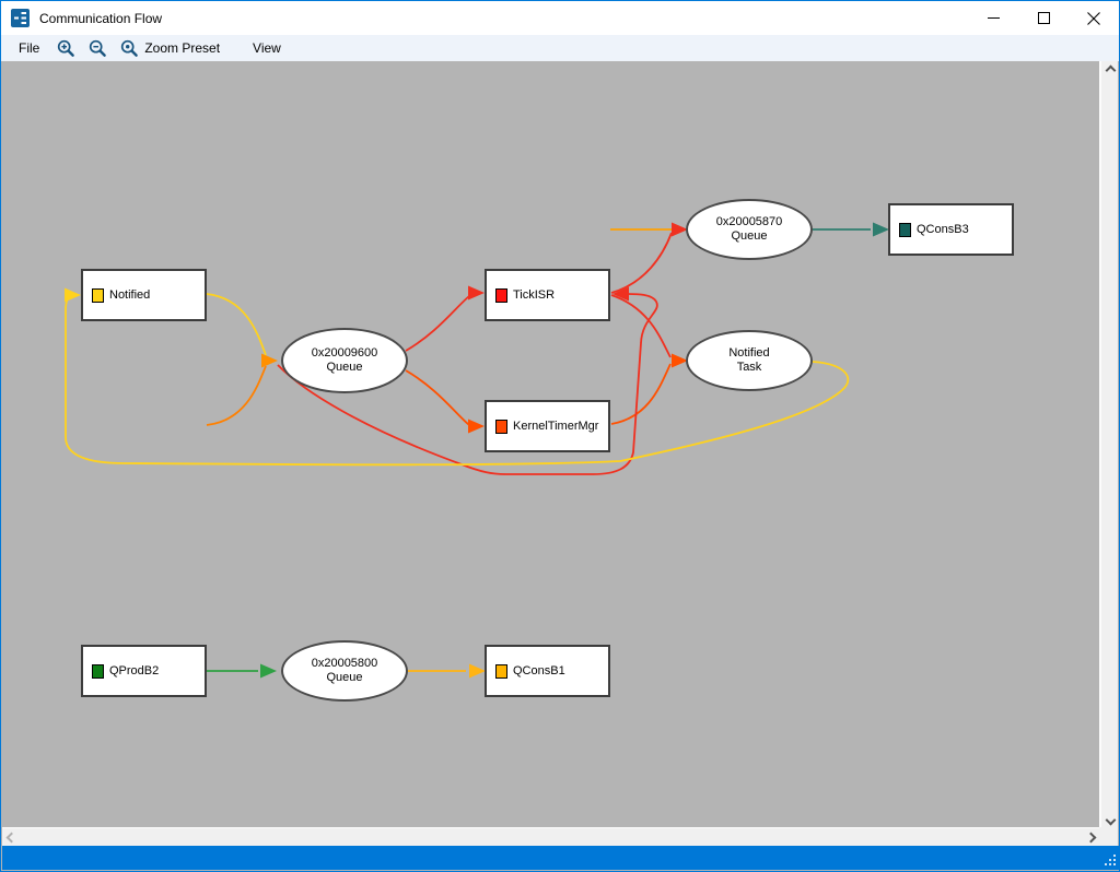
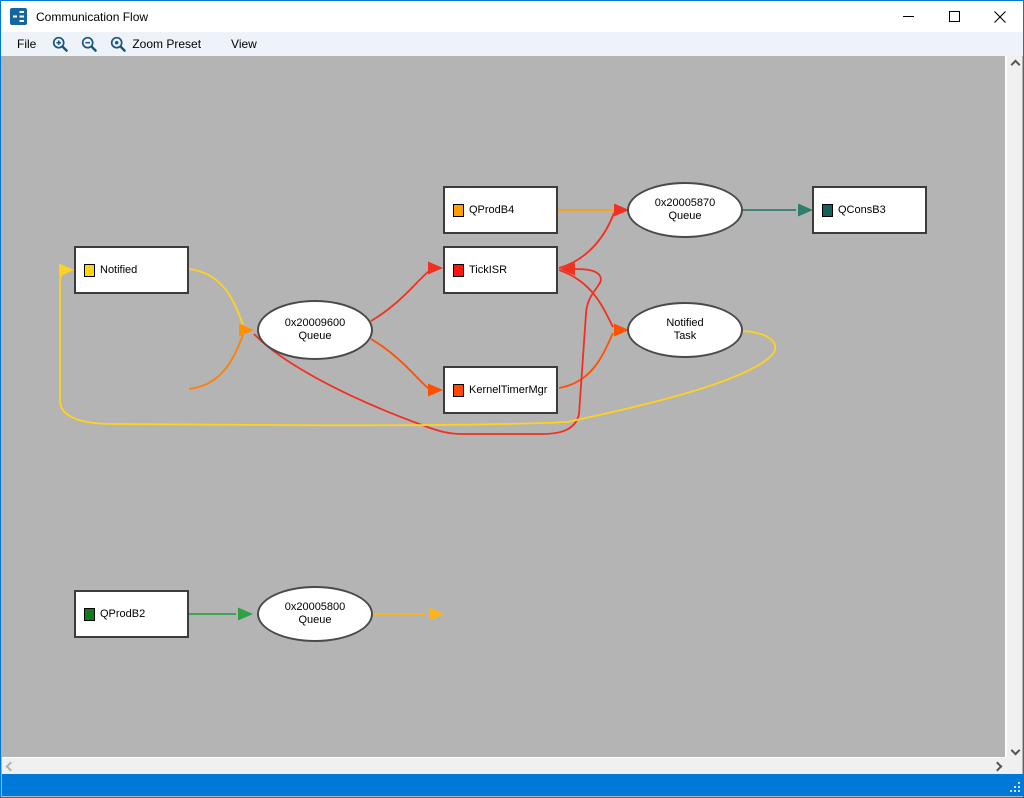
  Communication Flow
  File
  Zoom Preset
  View
  Notified
+ QProdB4
  TickISR
  KernelTimerMgr
  QConsB3
  QProdB2
- QConsB1
  0x20009600
  Queue
  0x20005870
  Queue
  Notified
  Task
  0x20005800
  Queue
